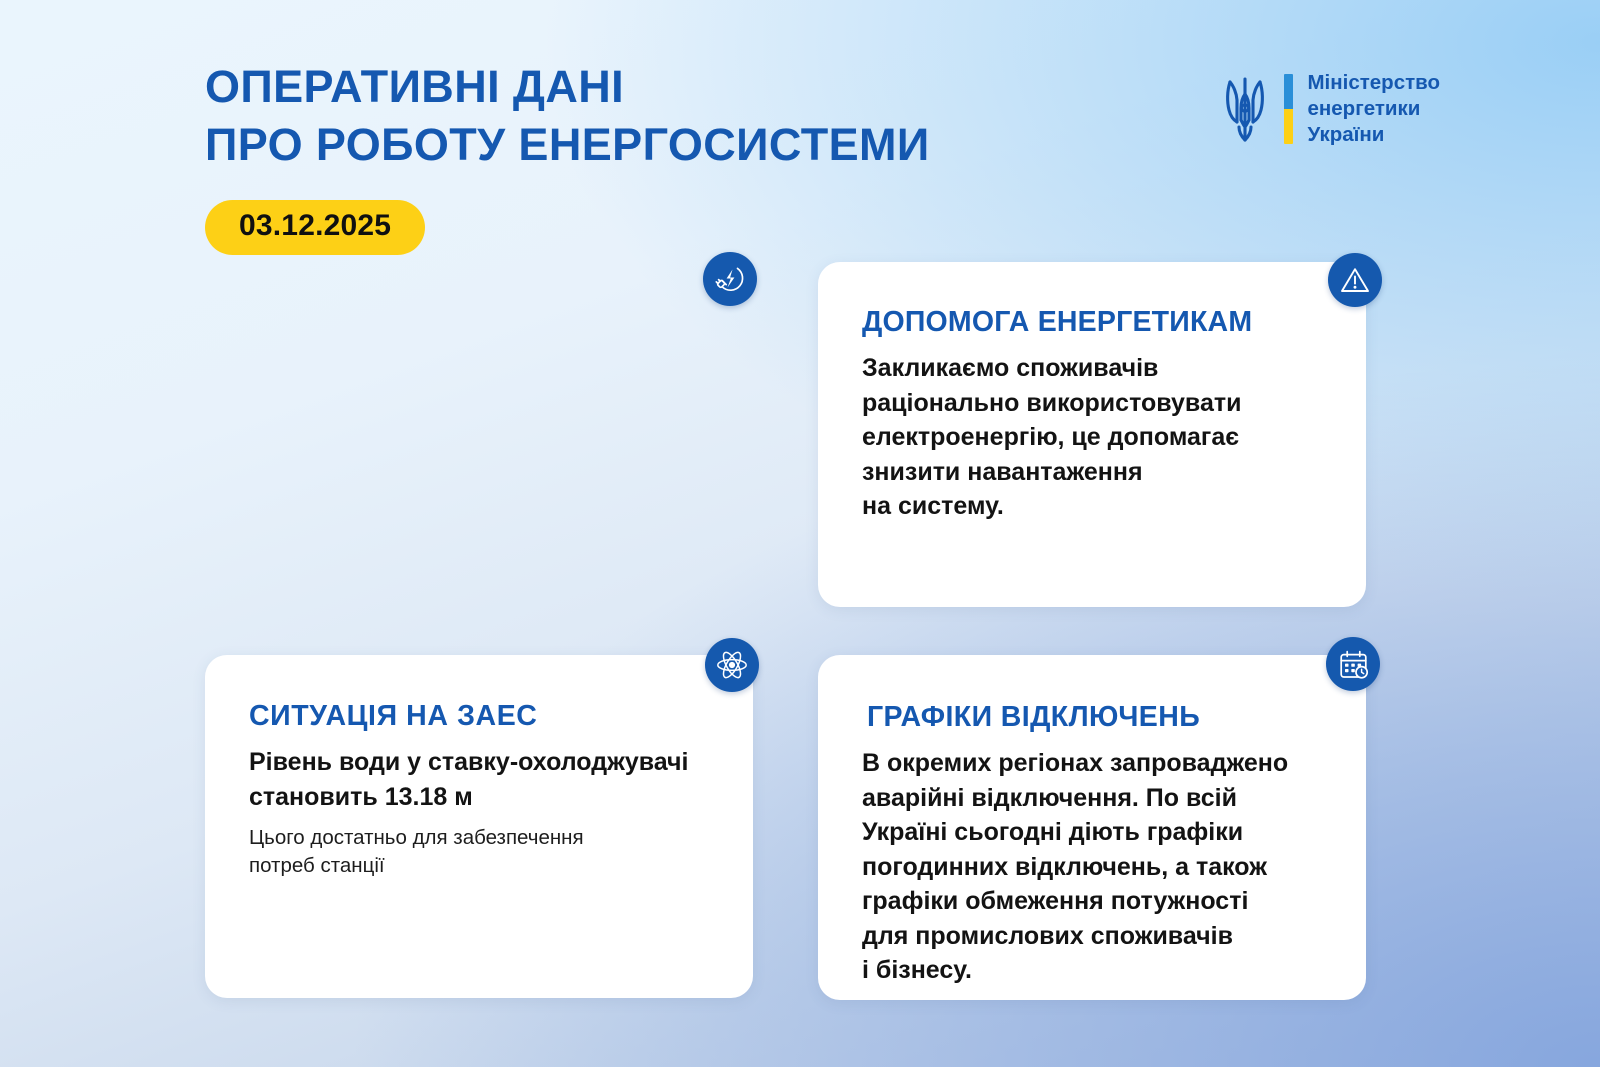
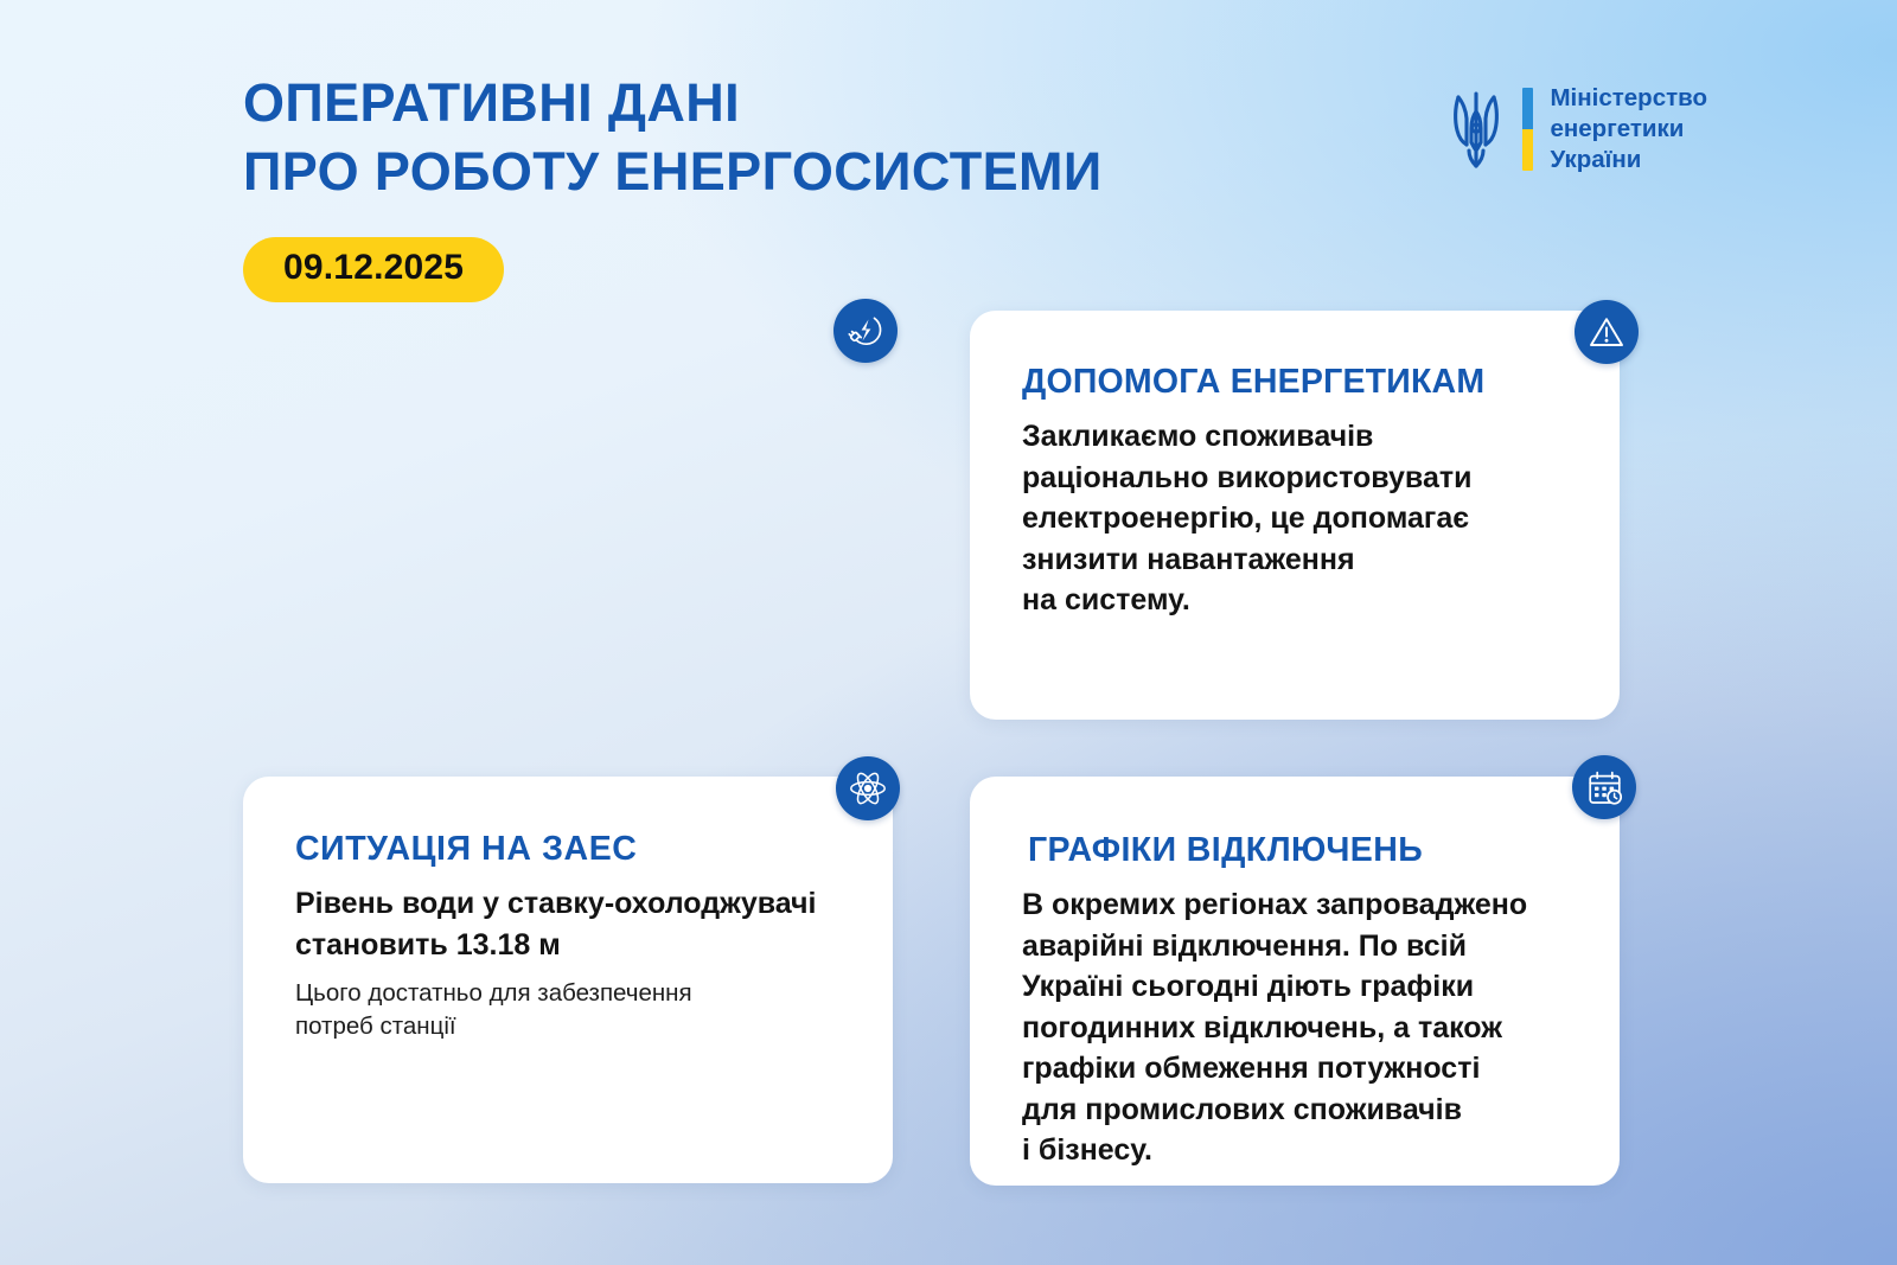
  ОПЕРАТИВНІ ДАНІ
  ПРО РОБОТУ ЕНЕРГОСИСТЕМИ
- 03.12.2025
+ 09.12.2025
  Міністерство
  енергетики
  України
  ДОПОМОГА ЕНЕРГЕТИКАМ
  Закликаємо споживачів
  раціонально використовувати
  електроенергію, це допомагає
  знизити навантаження
  на систему.
  СИТУАЦІЯ НА ЗАЕС
  Рівень води у ставку-охолоджувачі
  становить 13.18 м
  Цього достатньо для забезпечення
  потреб станції
  ГРАФІКИ ВІДКЛЮЧЕНЬ
  В окремих регіонах запроваджено
  аварійні відключення. По всій
  Україні сьогодні діють графіки
  погодинних відключень, а також
  графіки обмеження потужності
  для промислових споживачів
  і бізнесу.
